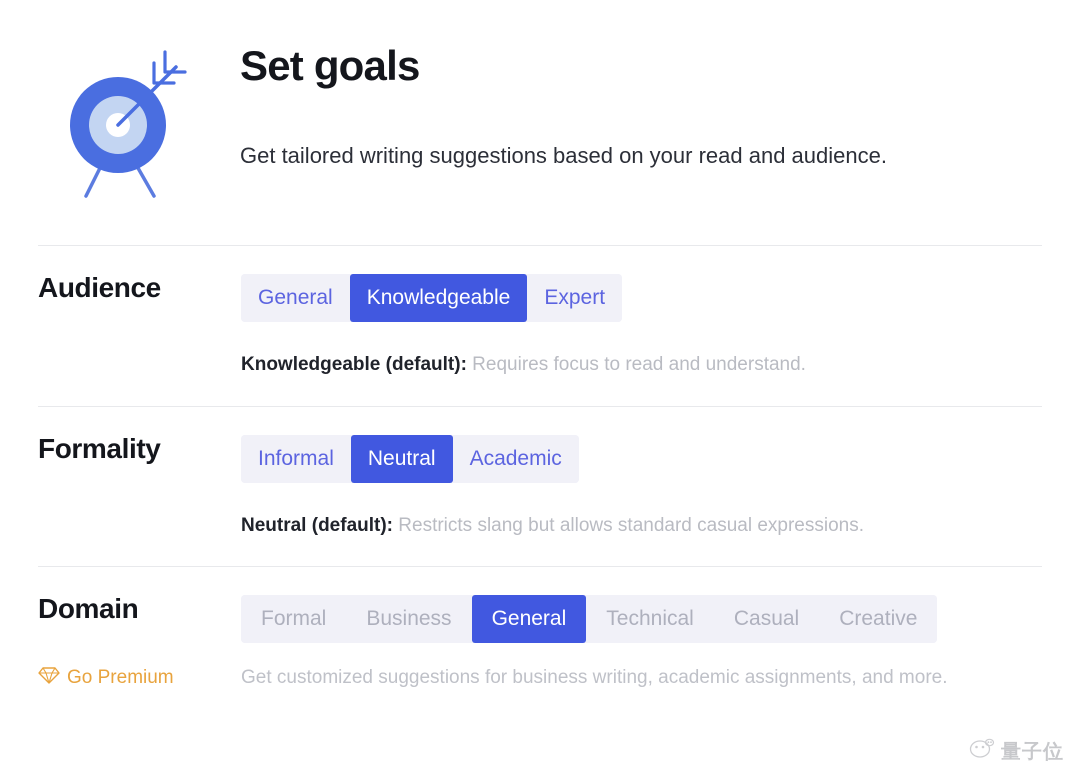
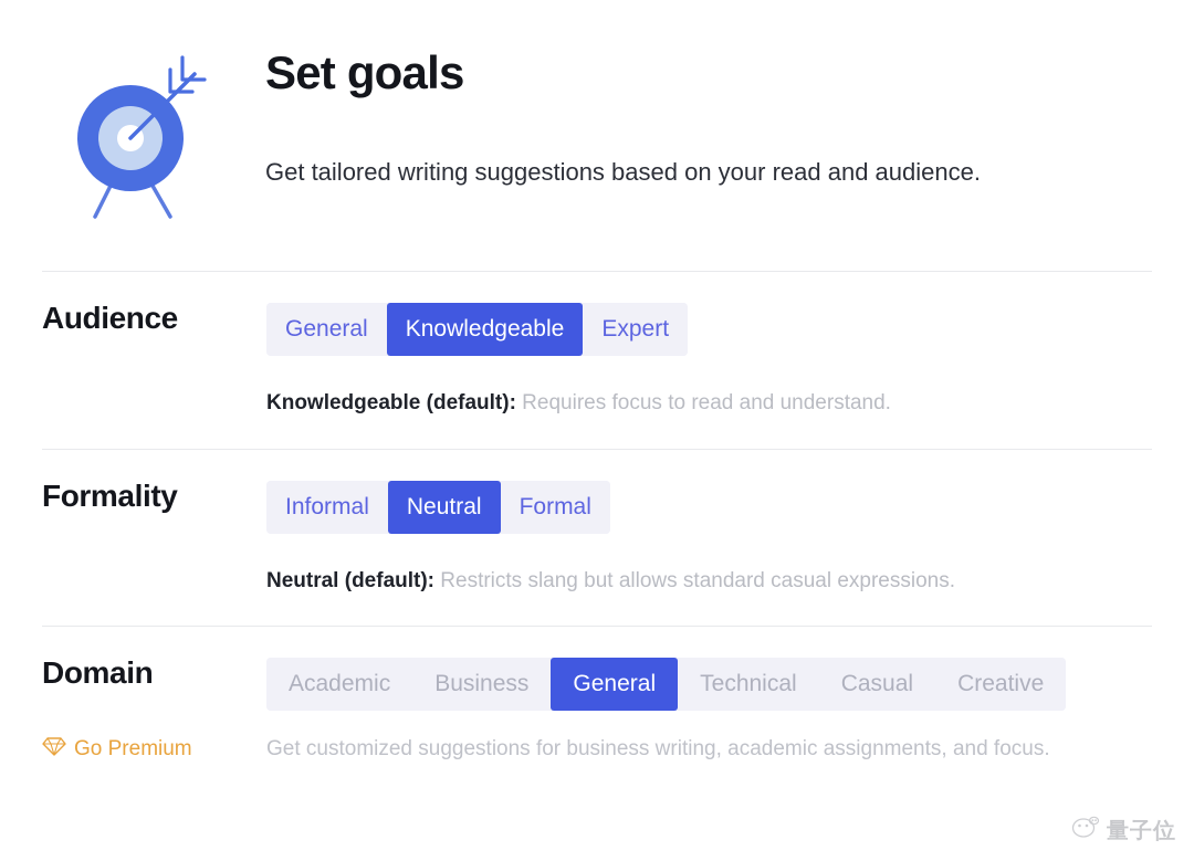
  Set goals
  Get tailored writing suggestions based on your read and audience.
  Audience
  General
  Knowledgeable
  Expert
  Knowledgeable (default): Requires focus to read and understand.
  Formality
  Informal
  Neutral
- Academic
+ Formal
  Neutral (default): Restricts slang but allows standard casual expressions.
  Domain
- Formal
+ Academic
  Business
  General
  Technical
  Casual
  Creative
  Go Premium
- Get customized suggestions for business writing, academic assignments, and more.
+ Get customized suggestions for business writing, academic assignments, and focus.
  量子位
